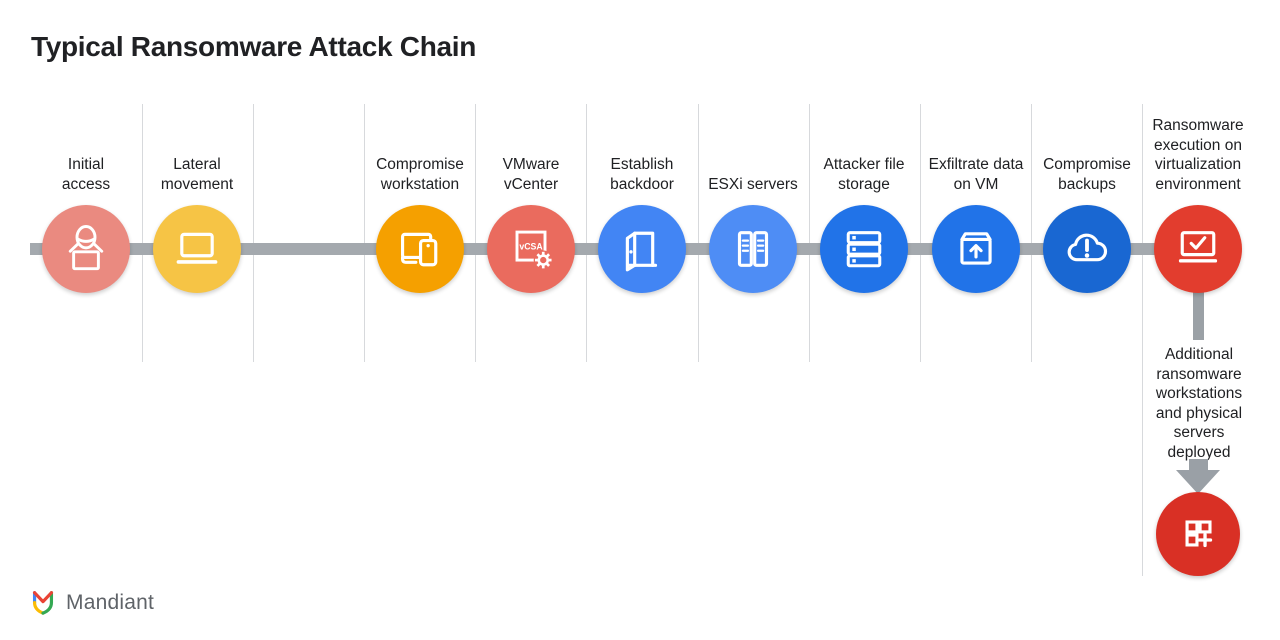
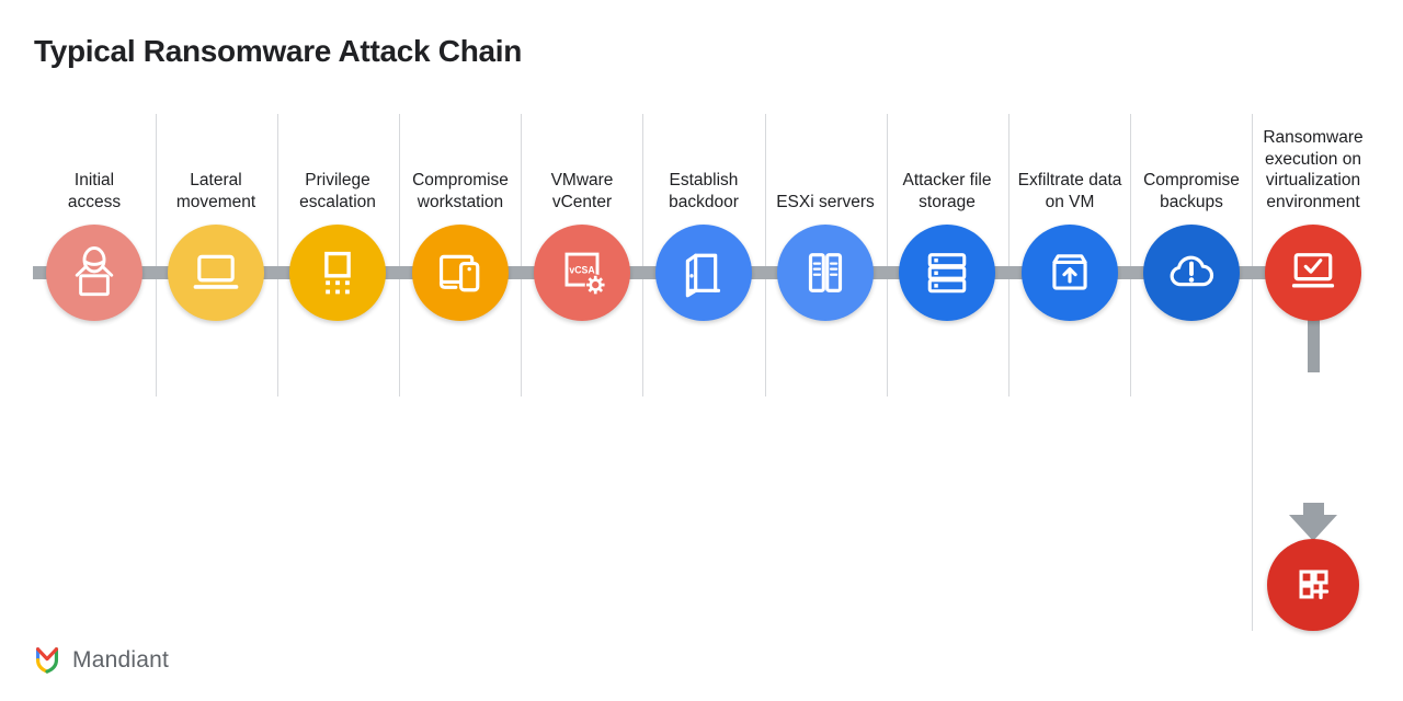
  Typical Ransomware Attack Chain
  Initial
  access
  Lateral
  movement
+ Privilege
+ escalation
  Compromise
  workstation
  VMware
  vCenter
  vCSA
  Establish
  backdoor
  ESXi servers
  Attacker file
  storage
  Exfiltrate data
  on VM
  Compromise
  backups
  Ransomware
  execution on
  virtualization
  environment
- Additional
- ransomware
- workstations
- and physical
- servers
- deployed
  Mandiant
